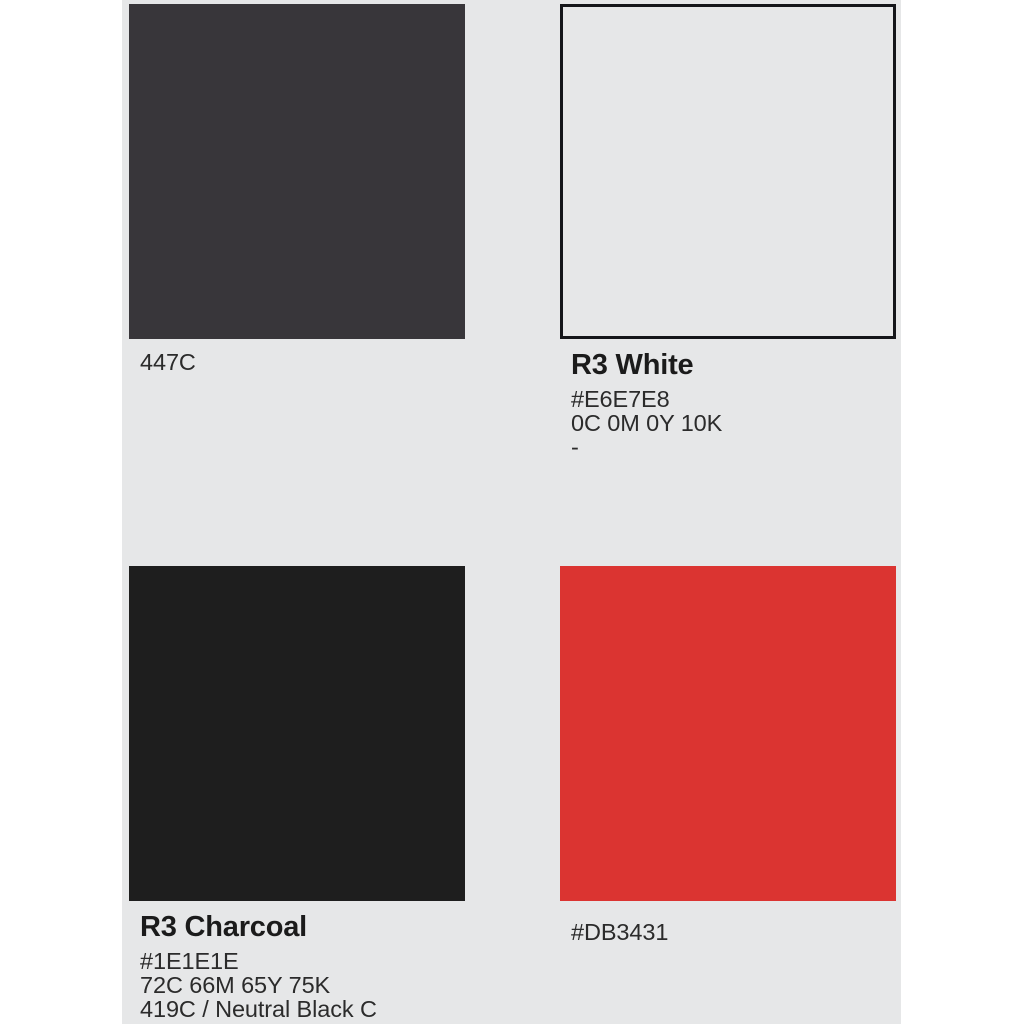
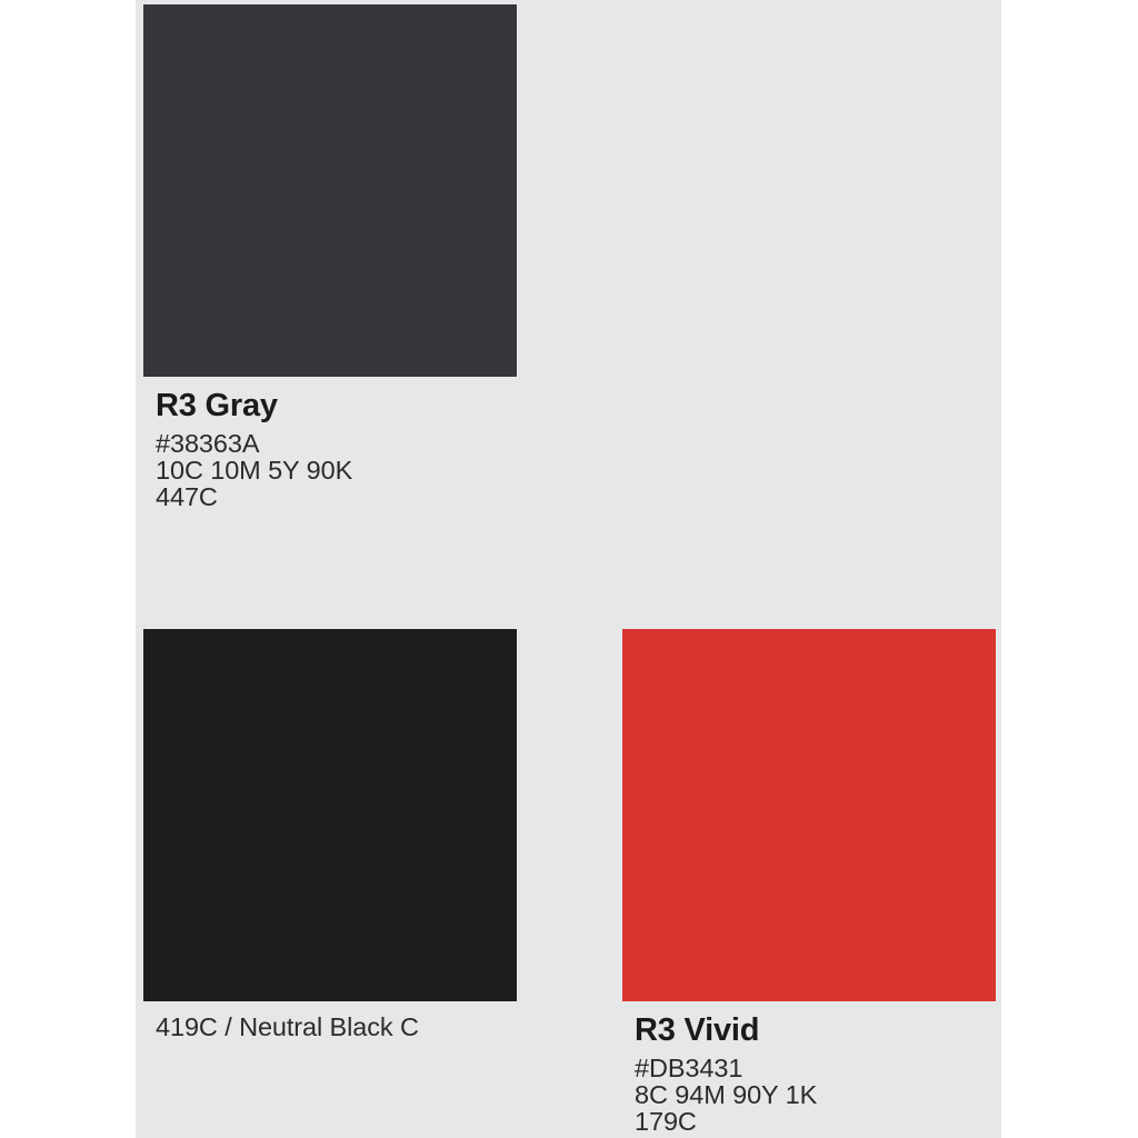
+ R3 Gray
+ #38363A
+ 10C 10M 5Y 90K
  447C
- R3 White
- #E6E7E8
- 0C 0M 0Y 10K
- -
- R3 Charcoal
- #1E1E1E
- 72C 66M 65Y 75K
  419C / Neutral Black C
+ R3 Vivid
  #DB3431
+ 8C 94M 90Y 1K
+ 179C
